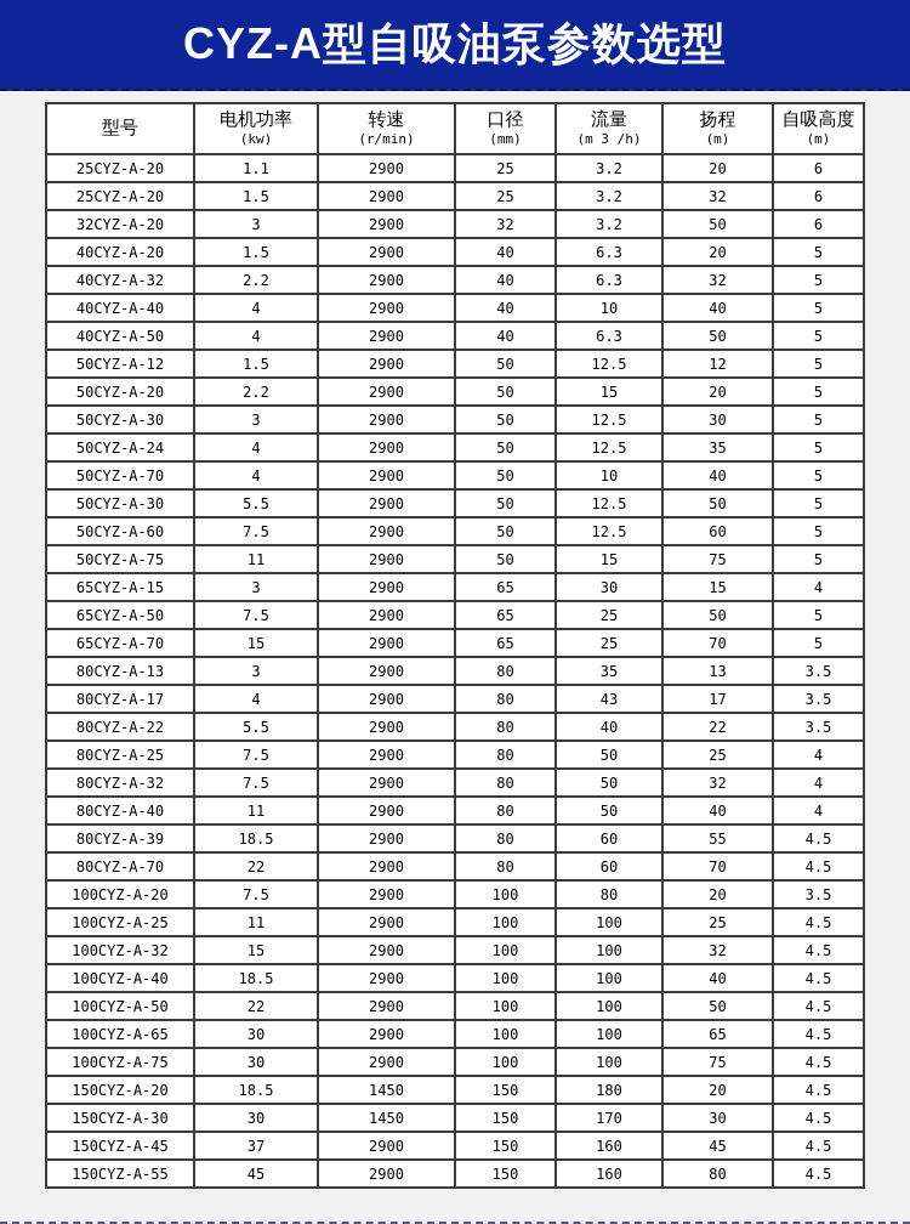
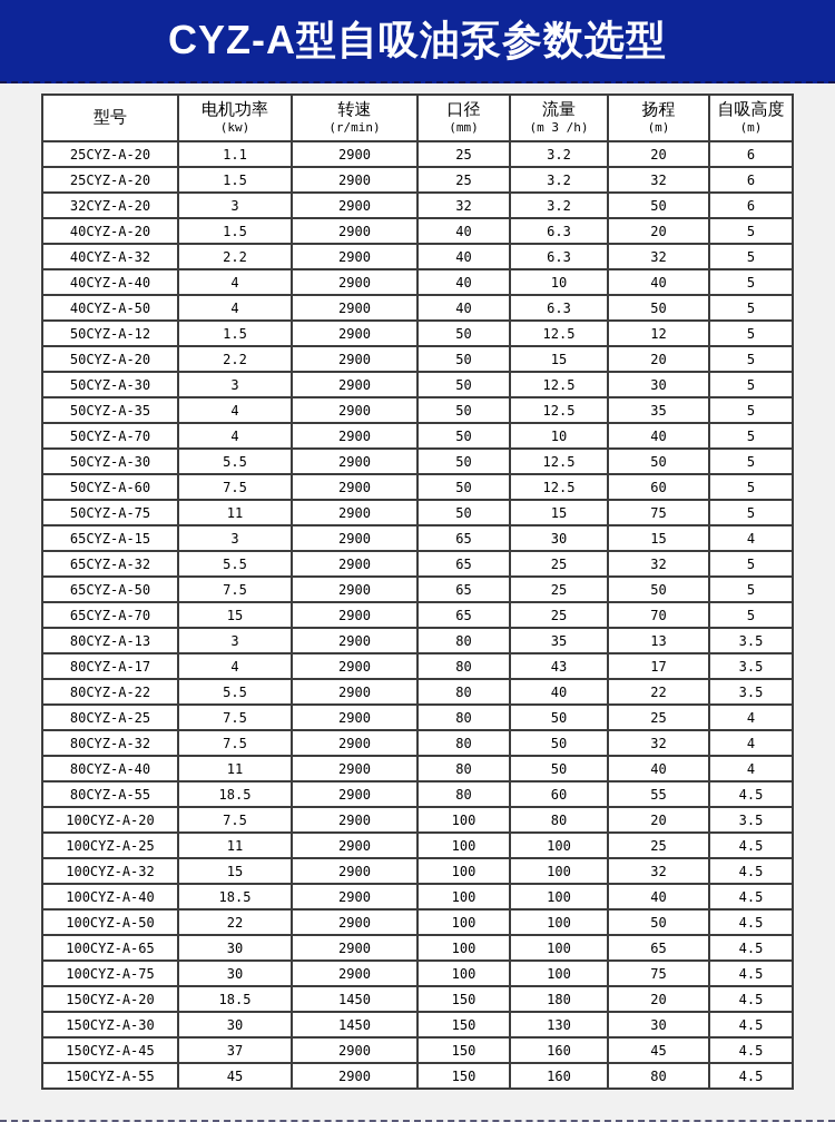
  CYZ-A型自吸油泵参数选型
  型号	电机功率(kw)	转速(r/min)	口径(mm)	流量(m 3 /h)	扬程(m)	自吸高度(m)
  25CYZ-A-20	1.1	2900	25	3.2	20	6
  25CYZ-A-20	1.5	2900	25	3.2	32	6
  32CYZ-A-20	3	2900	32	3.2	50	6
  40CYZ-A-20	1.5	2900	40	6.3	20	5
  40CYZ-A-32	2.2	2900	40	6.3	32	5
  40CYZ-A-40	4	2900	40	10	40	5
  40CYZ-A-50	4	2900	40	6.3	50	5
  50CYZ-A-12	1.5	2900	50	12.5	12	5
  50CYZ-A-20	2.2	2900	50	15	20	5
  50CYZ-A-30	3	2900	50	12.5	30	5
- 50CYZ-A-24	4	2900	50	12.5	35	5
+ 50CYZ-A-35	4	2900	50	12.5	35	5
  50CYZ-A-70	4	2900	50	10	40	5
  50CYZ-A-30	5.5	2900	50	12.5	50	5
  50CYZ-A-60	7.5	2900	50	12.5	60	5
  50CYZ-A-75	11	2900	50	15	75	5
  65CYZ-A-15	3	2900	65	30	15	4
+ 65CYZ-A-32	5.5	2900	65	25	32	5
  65CYZ-A-50	7.5	2900	65	25	50	5
  65CYZ-A-70	15	2900	65	25	70	5
  80CYZ-A-13	3	2900	80	35	13	3.5
  80CYZ-A-17	4	2900	80	43	17	3.5
  80CYZ-A-22	5.5	2900	80	40	22	3.5
  80CYZ-A-25	7.5	2900	80	50	25	4
  80CYZ-A-32	7.5	2900	80	50	32	4
  80CYZ-A-40	11	2900	80	50	40	4
- 80CYZ-A-39	18.5	2900	80	60	55	4.5
+ 80CYZ-A-55	18.5	2900	80	60	55	4.5
- 80CYZ-A-70	22	2900	80	60	70	4.5
  100CYZ-A-20	7.5	2900	100	80	20	3.5
  100CYZ-A-25	11	2900	100	100	25	4.5
  100CYZ-A-32	15	2900	100	100	32	4.5
  100CYZ-A-40	18.5	2900	100	100	40	4.5
  100CYZ-A-50	22	2900	100	100	50	4.5
  100CYZ-A-65	30	2900	100	100	65	4.5
  100CYZ-A-75	30	2900	100	100	75	4.5
  150CYZ-A-20	18.5	1450	150	180	20	4.5
- 150CYZ-A-30	30	1450	150	170	30	4.5
+ 150CYZ-A-30	30	1450	150	130	30	4.5
  150CYZ-A-45	37	2900	150	160	45	4.5
  150CYZ-A-55	45	2900	150	160	80	4.5
